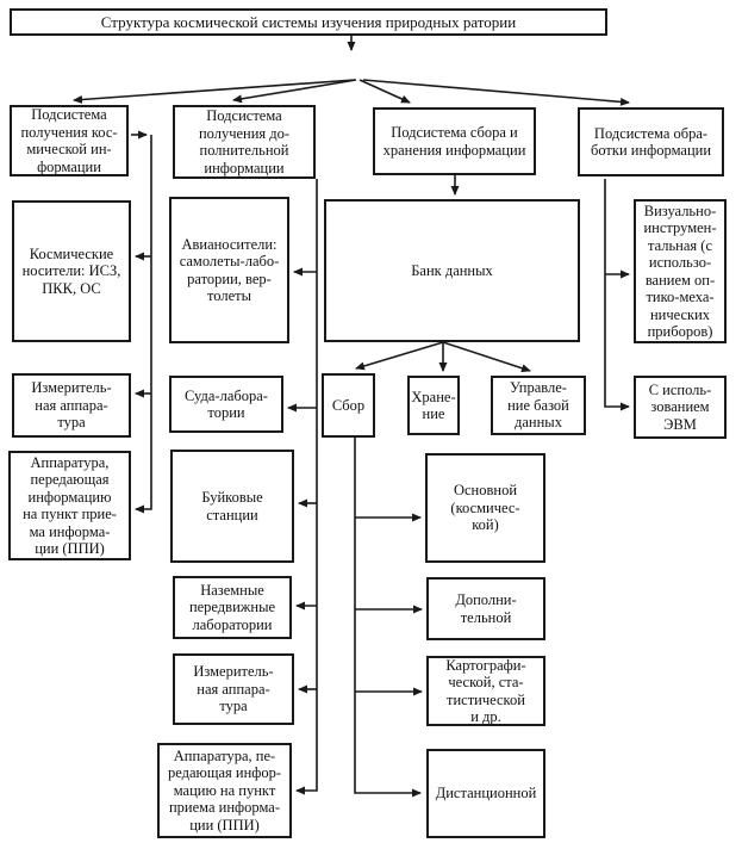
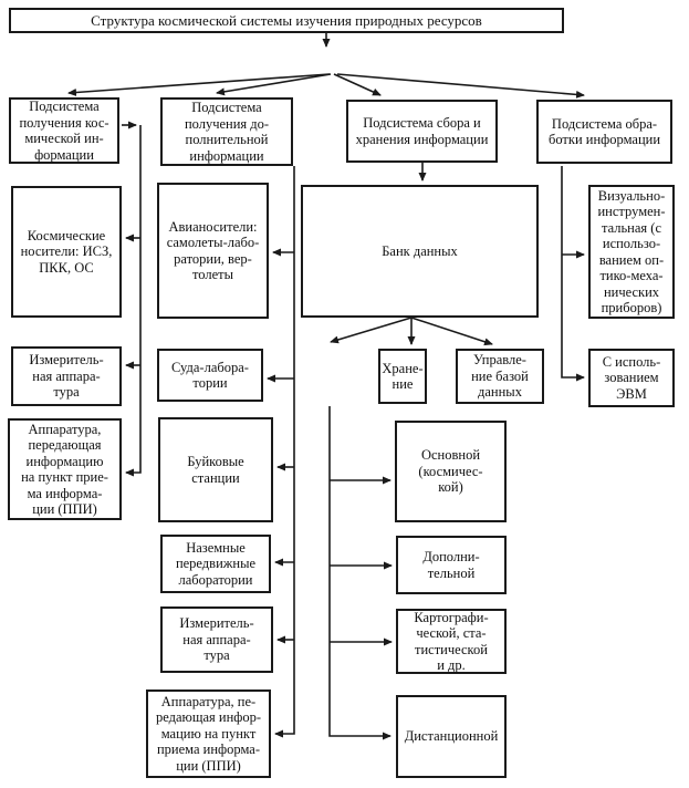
- Структура космической системы изучения природных ратории
+ Структура космической системы изучения природных ресурсов
  Подсистема
  получения кос-
  мической ин-
  формации
  Подсистема
  получения до-
  полнительной
  информации
  Подсистема сбора и
  хранения информации
  Подсистема обра-
  ботки информации
  Космические
  носители: ИСЗ,
  ПКК, ОС
  Измеритель-
  ная аппара-
  тура
  Аппаратура,
  передающая
  информацию
  на пункт прие-
  ма информа-
  ции (ППИ)
  Авианосители:
  самолеты-лабо-
  ратории, вер-
  толеты
  Суда-лабора-
  тории
  Буйковые
  станции
  Наземные
  передвижные
  лаборатории
  Измеритель-
  ная аппара-
  тура
  Аппаратура, пе-
  редающая инфор-
  мацию на пункт
  приема информа-
  ции (ППИ)
  Банк данных
- Сбор
  Хране-
  ние
  Управле-
  ние базой
  данных
  Основной
  (космичес-
  кой)
  Дополни-
  тельной
  Картографи-
  ческой, ста-
  тистической
  и др.
  Дистанционной
  Визуально-
  инструмен-
  тальная (с
  использо-
  ванием оп-
  тико-меха-
  нических
  приборов)
  С исполь-
  зованием
  ЭВМ
